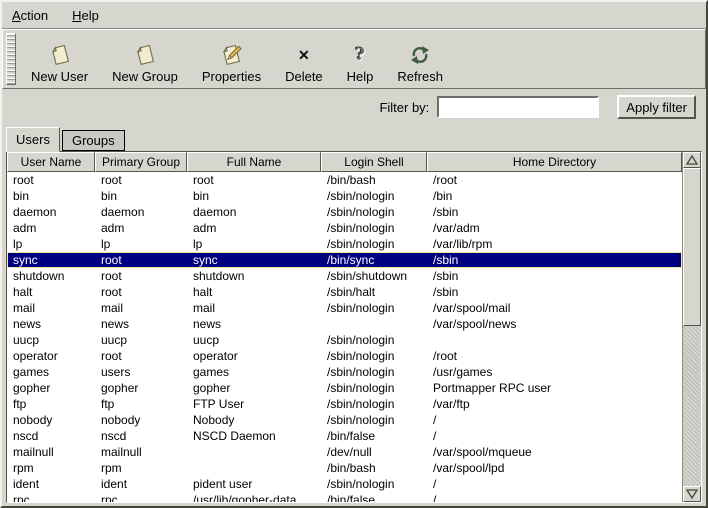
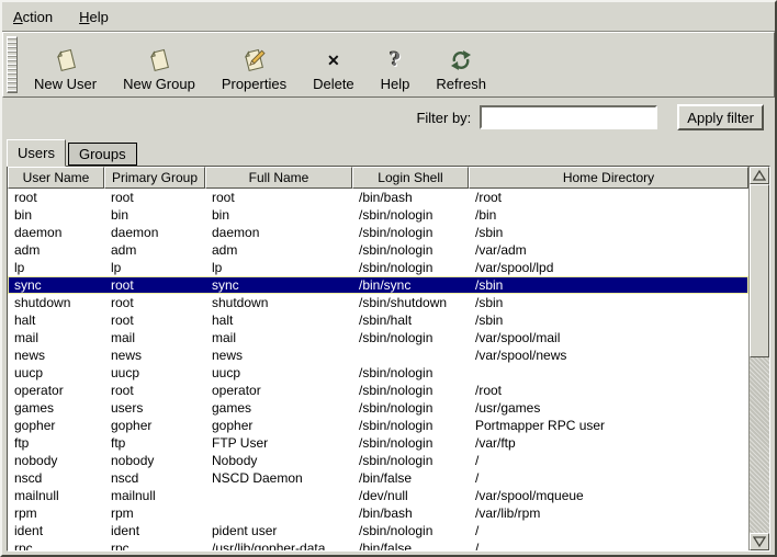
  Action
  Help
  New User
  New Group
  Properties
  ✕
  Delete
  ?
  Help
  Refresh
  Filter by:
  Apply filter
  Users
  Groups
  User Name
  Primary Group
  Full Name
  Login Shell
  Home Directory
  root
  root
  root
  /bin/bash
  /root
  bin
  bin
  bin
  /sbin/nologin
  /bin
  daemon
  daemon
  daemon
  /sbin/nologin
  /sbin
  adm
  adm
  adm
  /sbin/nologin
  /var/adm
  lp
  lp
  lp
  /sbin/nologin
- /var/lib/rpm
+ /var/spool/lpd
  sync
  root
  sync
  /bin/sync
  /sbin
  shutdown
  root
  shutdown
  /sbin/shutdown
  /sbin
  halt
  root
  halt
  /sbin/halt
  /sbin
  mail
  mail
  mail
  /sbin/nologin
  /var/spool/mail
  news
  news
  news
  /var/spool/news
  uucp
  uucp
  uucp
  /sbin/nologin
  operator
  root
  operator
  /sbin/nologin
  /root
  games
  users
  games
  /sbin/nologin
  /usr/games
  gopher
  gopher
  gopher
  /sbin/nologin
  Portmapper RPC user
  ftp
  ftp
  FTP User
  /sbin/nologin
  /var/ftp
  nobody
  nobody
  Nobody
  /sbin/nologin
  /
  nscd
  nscd
  NSCD Daemon
  /bin/false
  /
  mailnull
  mailnull
  /dev/null
  /var/spool/mqueue
  rpm
  rpm
  /bin/bash
- /var/spool/lpd
+ /var/lib/rpm
  ident
  ident
  pident user
  /sbin/nologin
  /
  rpc
  rpc
  /usr/lib/gopher-data
  /bin/false
  /
